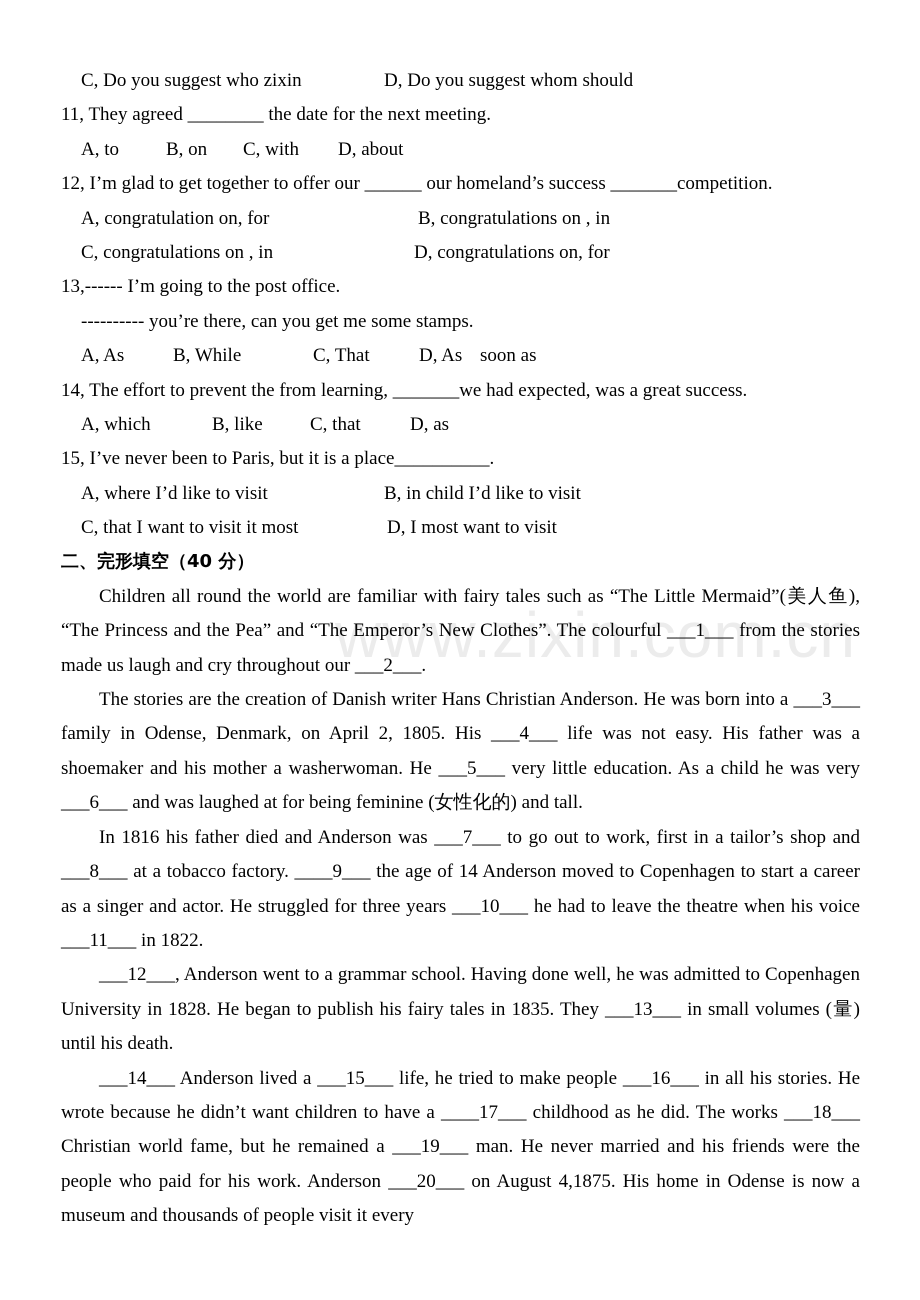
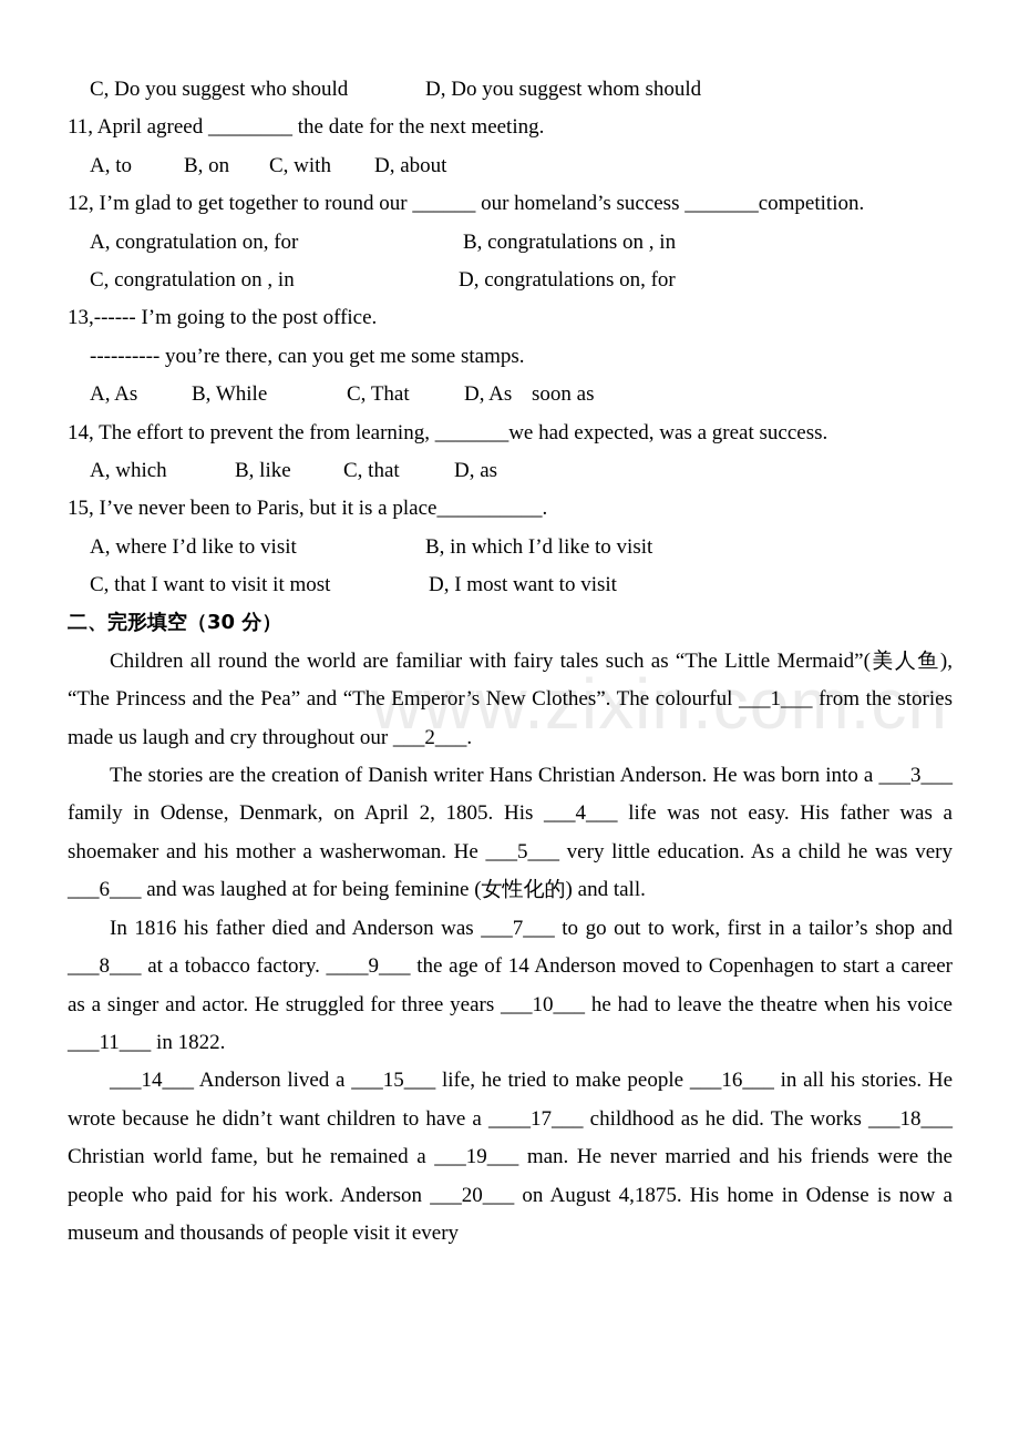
  www.zixin.com.cn
- C, Do you suggest who zixin D, Do you suggest whom should
+ C, Do you suggest who should D, Do you suggest whom should
- 11, They agreed ________ the date for the next meeting.
+ 11, April agreed ________ the date for the next meeting.
  A, to B, on C, with D, about
- 12, I’m glad to get together to offer our ______ our homeland’s success _______competition.
+ 12, I’m glad to get together to round our ______ our homeland’s success _______competition.
  A, congratulation on, for B, congratulations on , in
- C, congratulations on , in D, congratulations on, for
+ C, congratulation on , in D, congratulations on, for
  13,------ I’m going to the post office.
  ---------- you’re there, can you get me some stamps.
  A, As B, While C, That D, As soon as
  14, The effort to prevent the from learning, _______we had expected, was a great success.
  A, which B, like C, that D, as
  15, I’ve never been to Paris, but it is a place__________.
- A, where I’d like to visit B, in child I’d like to visit
+ A, where I’d like to visit B, in which I’d like to visit
  C, that I want to visit it most D, I most want to visit
- 二、完形填空（40 分）
+ 二、完形填空（30 分）
  Children all round the world are familiar with fairy tales such as “The Little Mermaid”(美人鱼), “The Princess and the Pea” and “The Emperor’s New Clothes”. The colourful ___1___ from the stories made us laugh and cry throughout our ___2___.
  The stories are the creation of Danish writer Hans Christian Anderson. He was born into a ___3___ family in Odense, Denmark, on April 2, 1805. His ___4___ life was not easy. His father was a shoemaker and his mother a washerwoman. He ___5___ very little education. As a child he was very ___6___ and was laughed at for being feminine (女性化的) and tall.
  In 1816 his father died and Anderson was ___7___ to go out to work, first in a tailor’s shop and ___8___ at a tobacco factory. ____9___ the age of 14 Anderson moved to Copenhagen to start a career as a singer and actor. He struggled for three years ___10___ he had to leave the theatre when his voice ___11___ in 1822.
- ___12___, Anderson went to a grammar school. Having done well, he was admitted to Copenhagen University in 1828. He began to publish his fairy tales in 1835. They ___13___ in small volumes (量) until his death.
  ___14___ Anderson lived a ___15___ life, he tried to make people ___16___ in all his stories. He wrote because he didn’t want children to have a ____17___ childhood as he did. The works ___18___ Christian world fame, but he remained a ___19___ man. He never married and his friends were the people who paid for his work. Anderson ___20___ on August 4,1875. His home in Odense is now a museum and thousands of people visit it every
